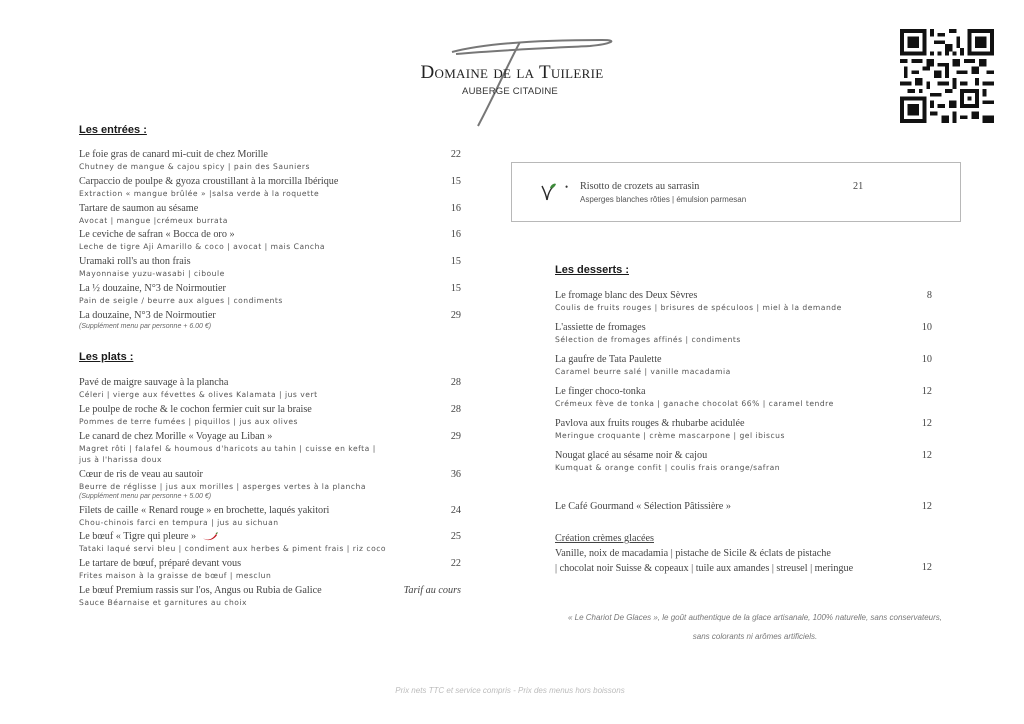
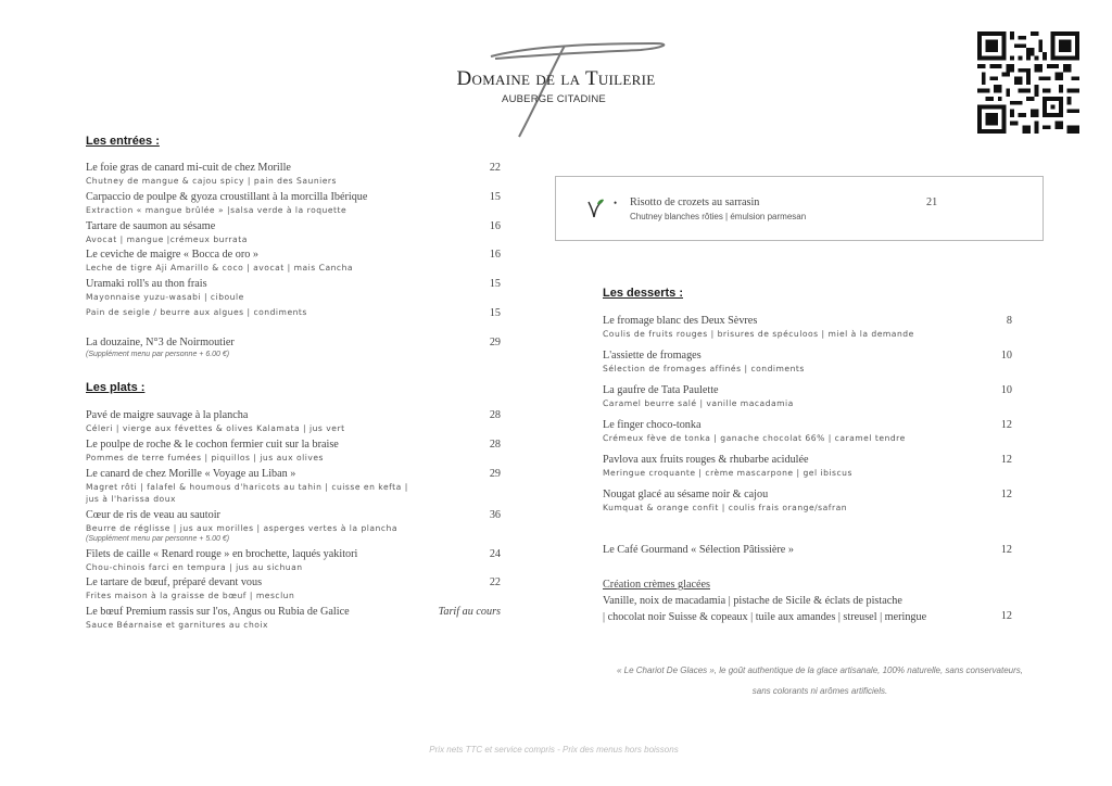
  Domaine de la Tuilerie
  AUBERGE CITADINE
  Les entrées :
  Le foie gras de canard mi-cuit de chez Morille
  Chutney de mangue & cajou spicy | pain des Sauniers
  22
  Carpaccio de poulpe & gyoza croustillant à la morcilla Ibérique
  Extraction « mangue brûlée » |salsa verde à la roquette
  15
  Tartare de saumon au sésame
  Avocat | mangue |crémeux burrata
  16
- Le ceviche de safran « Bocca de oro »
+ Le ceviche de maigre « Bocca de oro »
  Leche de tigre Aji Amarillo & coco | avocat | mais Cancha
  16
  Uramaki roll's au thon frais
  Mayonnaise yuzu-wasabi | ciboule
  15
- La ½ douzaine, N°3 de Noirmoutier
  Pain de seigle / beurre aux algues | condiments
  15
  La douzaine, N°3 de Noirmoutier
  29
  Les plats :
  Pavé de maigre sauvage à la plancha
  Céleri | vierge aux févettes & olives Kalamata | jus vert
  28
  Le poulpe de roche & le cochon fermier cuit sur la braise
  Pommes de terre fumées | piquillos | jus aux olives
  28
  Le canard de chez Morille « Voyage au Liban »
  Magret rôti | falafel & houmous d'haricots au tahin | cuisse en kefta |
  jus à l'harissa doux
  29
  Cœur de ris de veau au sautoir
  Beurre de réglisse | jus aux morilles | asperges vertes à la plancha
  36
  Filets de caille « Renard rouge » en brochette, laqués yakitori
  Chou-chinois farci en tempura | jus au sichuan
  24
- Le bœuf « Tigre qui pleure »
- Tataki laqué servi bleu | condiment aux herbes & piment frais | riz coco
- 25
  Le tartare de bœuf, préparé devant vous
  Frites maison à la graisse de bœuf | mesclun
  22
  Le bœuf Premium rassis sur l'os, Angus ou Rubia de Galice
  Sauce Béarnaise et garnitures au choix
  Tarif au cours
  •
  Risotto de crozets au sarrasin
- Asperges blanches rôties | émulsion parmesan
+ Chutney blanches rôties | émulsion parmesan
  21
  Les desserts :
  Le fromage blanc des Deux Sèvres
  Coulis de fruits rouges | brisures de spéculoos | miel à la demande
  8
  L'assiette de fromages
  Sélection de fromages affinés | condiments
  10
  La gaufre de Tata Paulette
  Caramel beurre salé | vanille macadamia
  10
  Le finger choco-tonka
  Crémeux fève de tonka | ganache chocolat 66% | caramel tendre
  12
  Pavlova aux fruits rouges & rhubarbe acidulée
  Meringue croquante | crème mascarpone | gel ibiscus
  12
  Nougat glacé au sésame noir & cajou
  Kumquat & orange confit | coulis frais orange/safran
  12
  Le Café Gourmand « Sélection Pâtissière »
  12
  Création crèmes glacées
  Vanille, noix de macadamia | pistache de Sicile & éclats de pistache
  | chocolat noir Suisse & copeaux | tuile aux amandes | streusel | meringue
  12
  « Le Chariot De Glaces », le goût authentique de la glace artisanale, 100% naturelle, sans conservateurs,
  sans colorants ni arômes artificiels.
  Prix nets TTC et service compris - Prix des menus hors boissons
